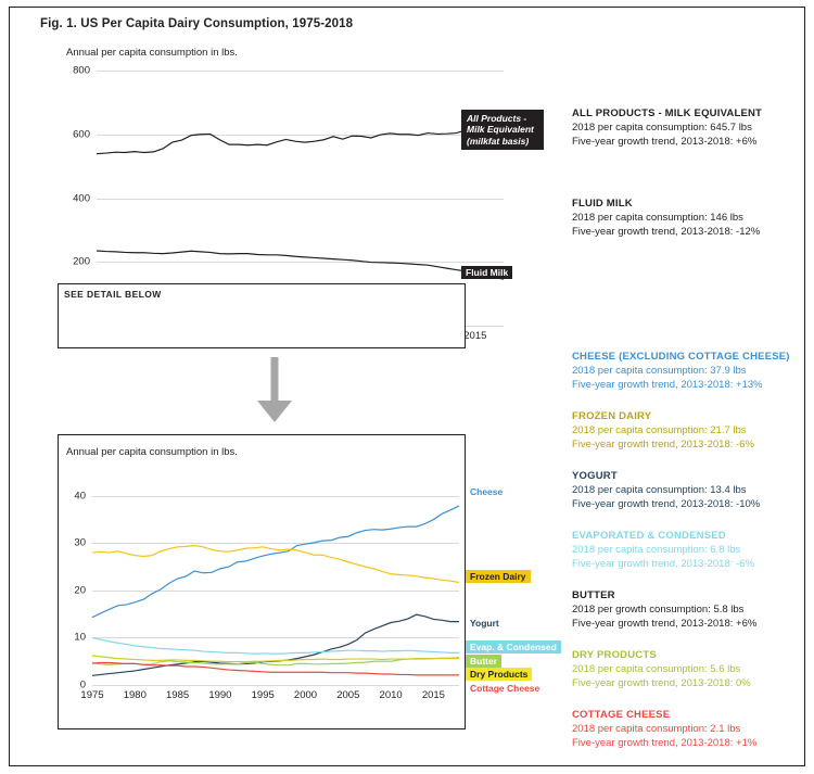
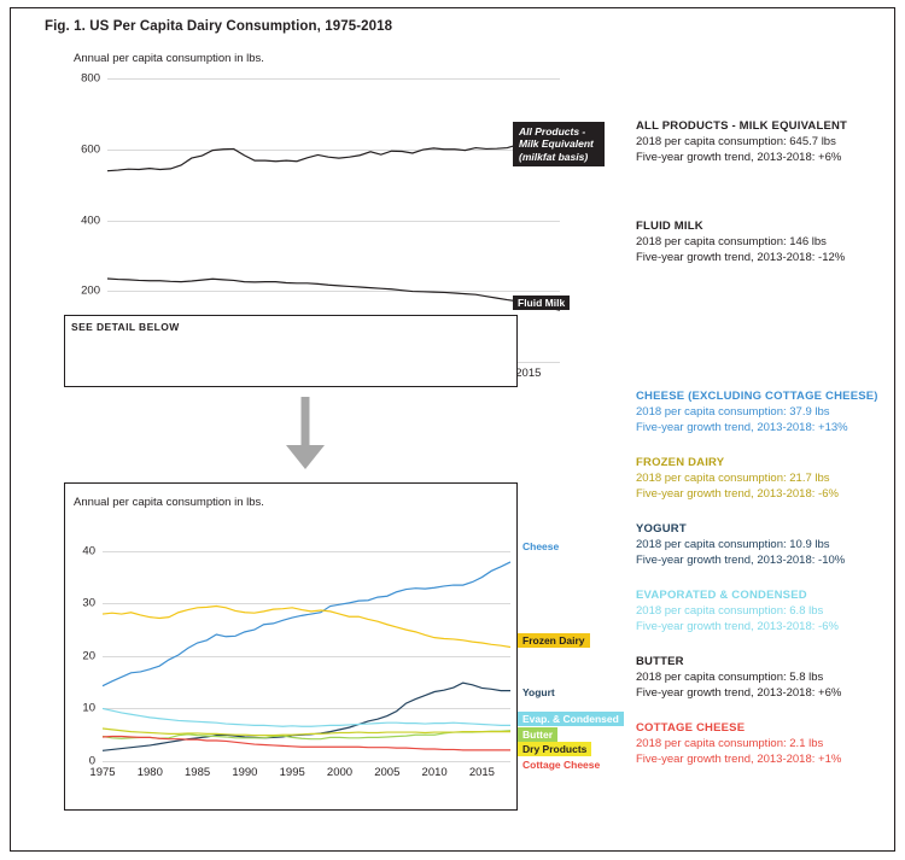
  Fig. 1. US Per Capita Dairy Consumption, 1975-2018
  Annual per capita consumption in lbs.
  200
  400
  600
  800
  2015
  All Products - Milk Equivalent (milkfat basis)
  Fluid Milk
  SEE DETAIL BELOW
  Annual per capita consumption in lbs.
  0
  10
  20
  30
  40
  1975
  1980
  1985
  1990
  1995
  2000
  2005
  2010
  2015
  Cheese
  Frozen Dairy
  Yogurt
  Evap. & Condensed
  Butter
  Dry Products
  Cottage Cheese
  ALL PRODUCTS - MILK EQUIVALENT
  2018 per capita consumption: 645.7 lbs
  Five-year growth trend, 2013-2018: +6%
  FLUID MILK
  2018 per capita consumption: 146 lbs
  Five-year growth trend, 2013-2018: -12%
  CHEESE (EXCLUDING COTTAGE CHEESE)
  2018 per capita consumption: 37.9 lbs
  Five-year growth trend, 2013-2018: +13%
  FROZEN DAIRY
  2018 per capita consumption: 21.7 lbs
  Five-year growth trend, 2013-2018: -6%
  YOGURT
- 2018 per capita consumption: 13.4 lbs
+ 2018 per capita consumption: 10.9 lbs
  Five-year growth trend, 2013-2018: -10%
  EVAPORATED & CONDENSED
  2018 per capita consumption: 6.8 lbs
  Five-year growth trend, 2013-2018: -6%
  BUTTER
- 2018 per growth consumption: 5.8 lbs
+ 2018 per capita consumption: 5.8 lbs
  Five-year growth trend, 2013-2018: +6%
- DRY PRODUCTS
- 2018 per capita consumption: 5.6 lbs
- Five-year growth trend, 2013-2018: 0%
  COTTAGE CHEESE
  2018 per capita consumption: 2.1 lbs
  Five-year growth trend, 2013-2018: +1%
